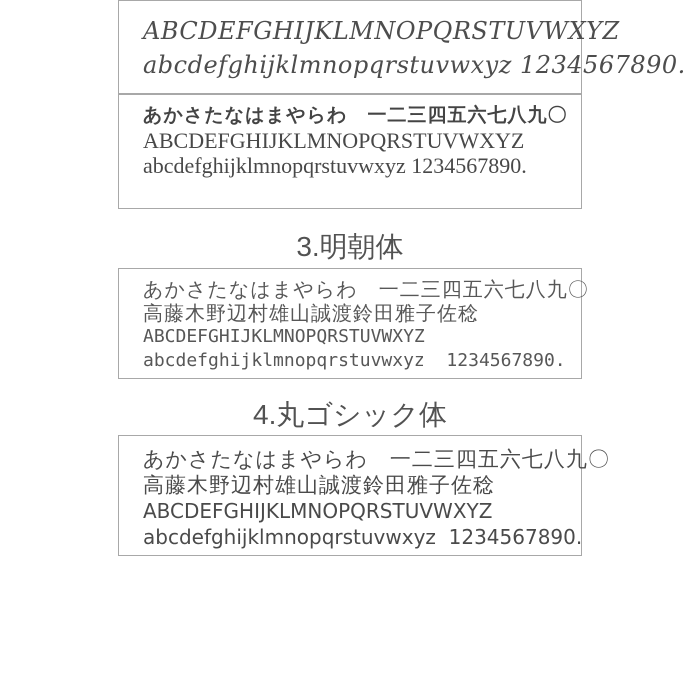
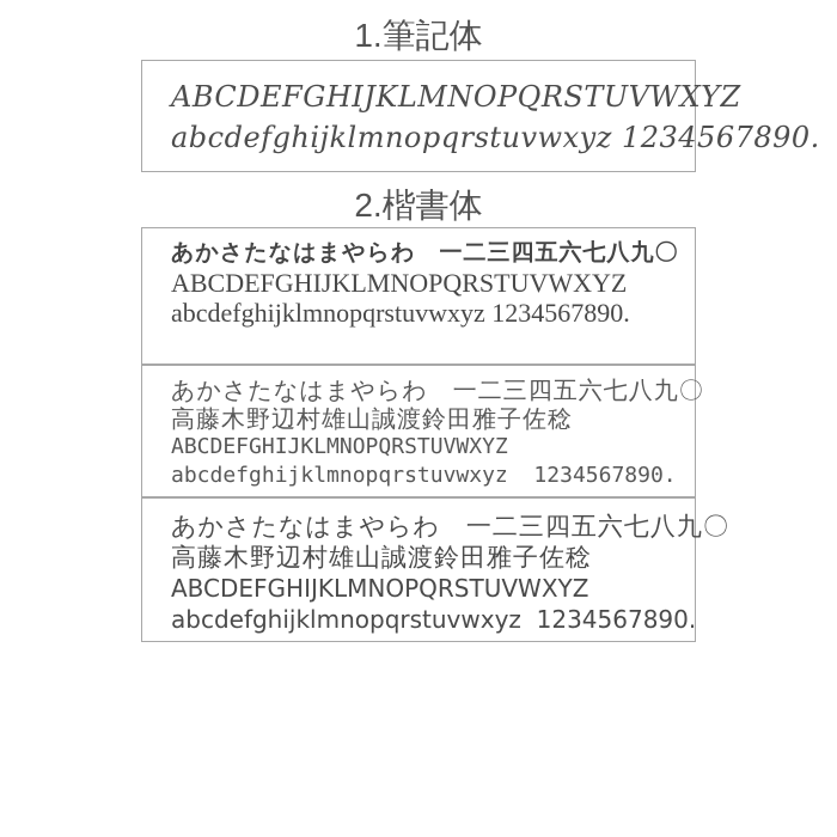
+ 1.筆記体
  ABCDEFGHIJKLMNOPQRSTUVWXYZ
  abcdefghijklmnopqrstuvwxyz 1234567890.
+ 2.楷書体
  あかさたなはまやらわ 一二三四五六七八九〇
  ABCDEFGHIJKLMNOPQRSTUVWXYZ
  abcdefghijklmnopqrstuvwxyz 1234567890.
- 3.明朝体
  あかさたなはまやらわ 一二三四五六七八九〇
  高藤木野辺村雄山誠渡鈴田雅子佐稔
  ABCDEFGHIJKLMNOPQRSTUVWXYZ
  abcdefghijklmnopqrstuvwxyz 1234567890.
- 4.丸ゴシック体
  あかさたなはまやらわ 一二三四五六七八九〇
  高藤木野辺村雄山誠渡鈴田雅子佐稔
  ABCDEFGHIJKLMNOPQRSTUVWXYZ
  abcdefghijklmnopqrstuvwxyz 1234567890.
